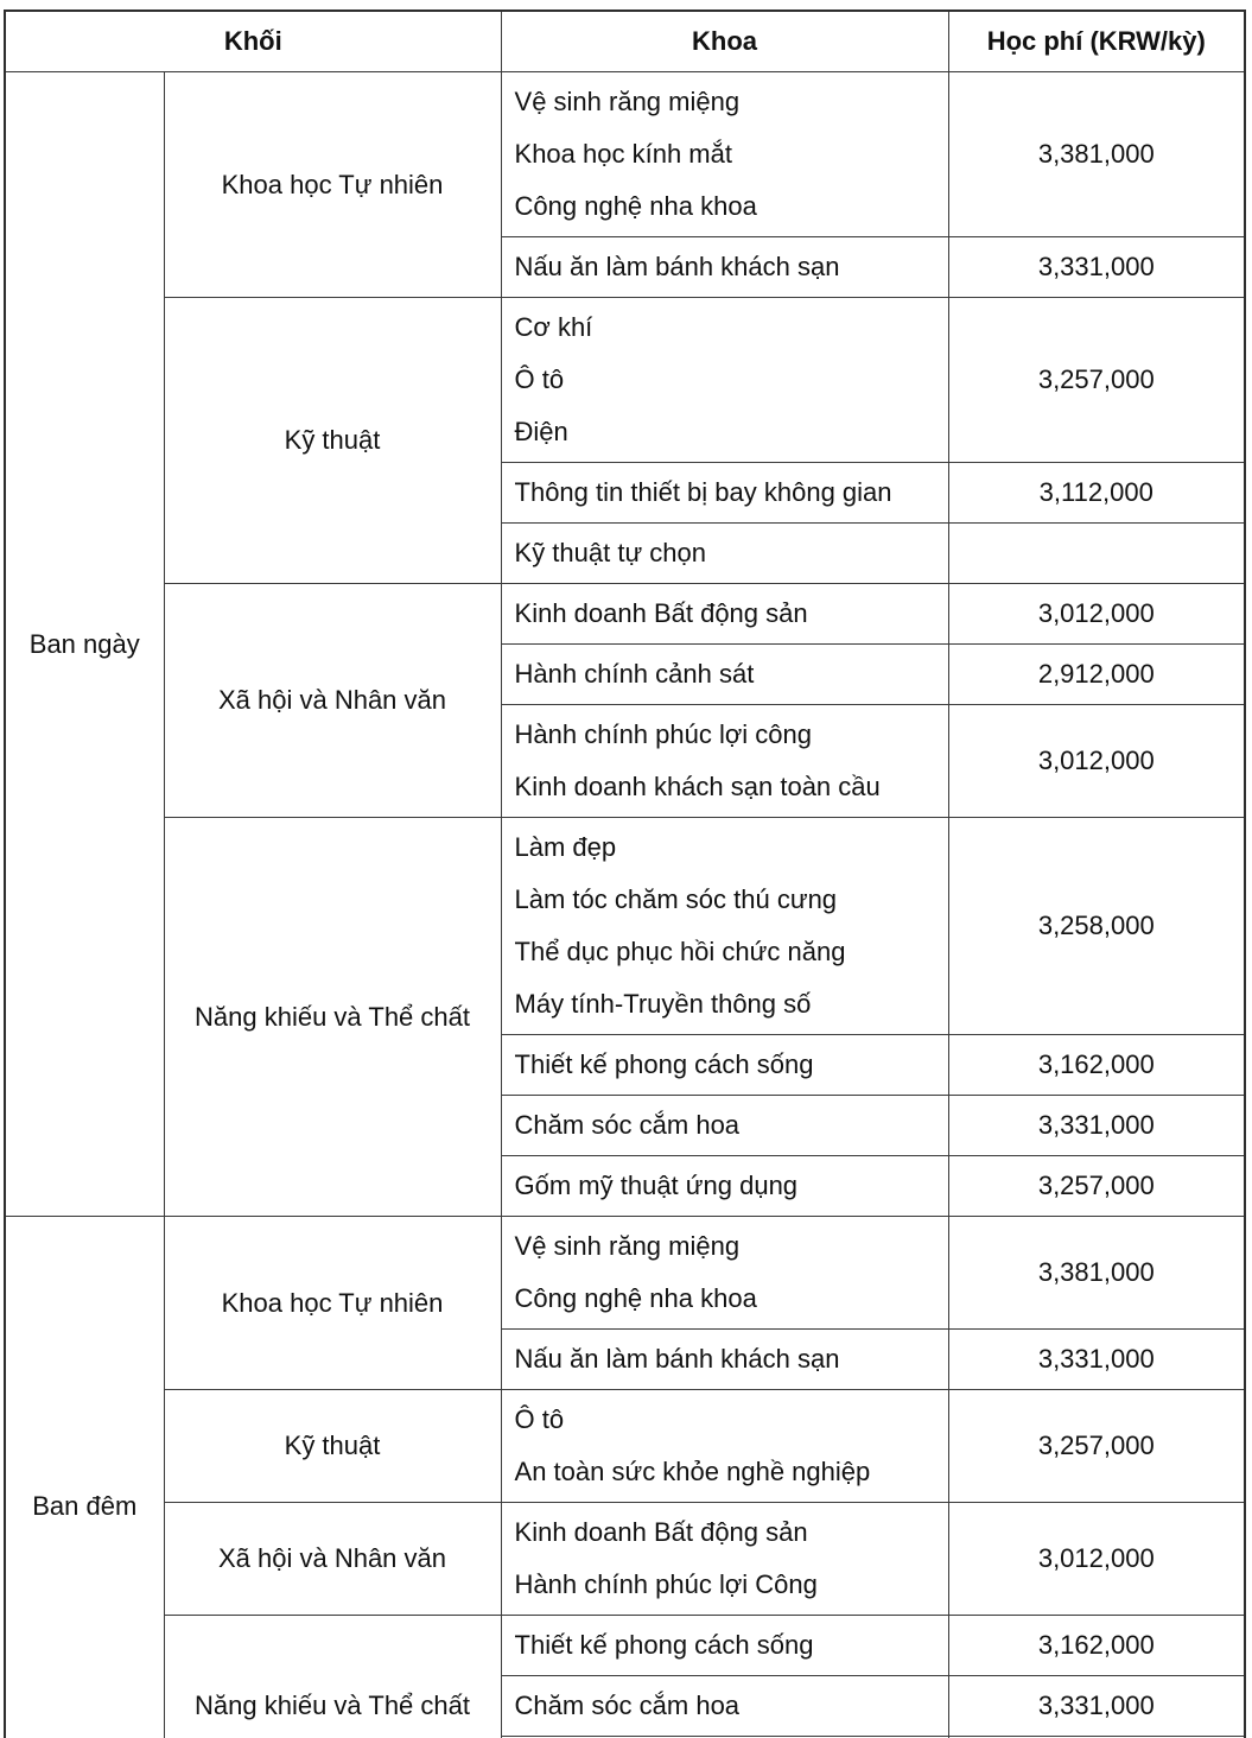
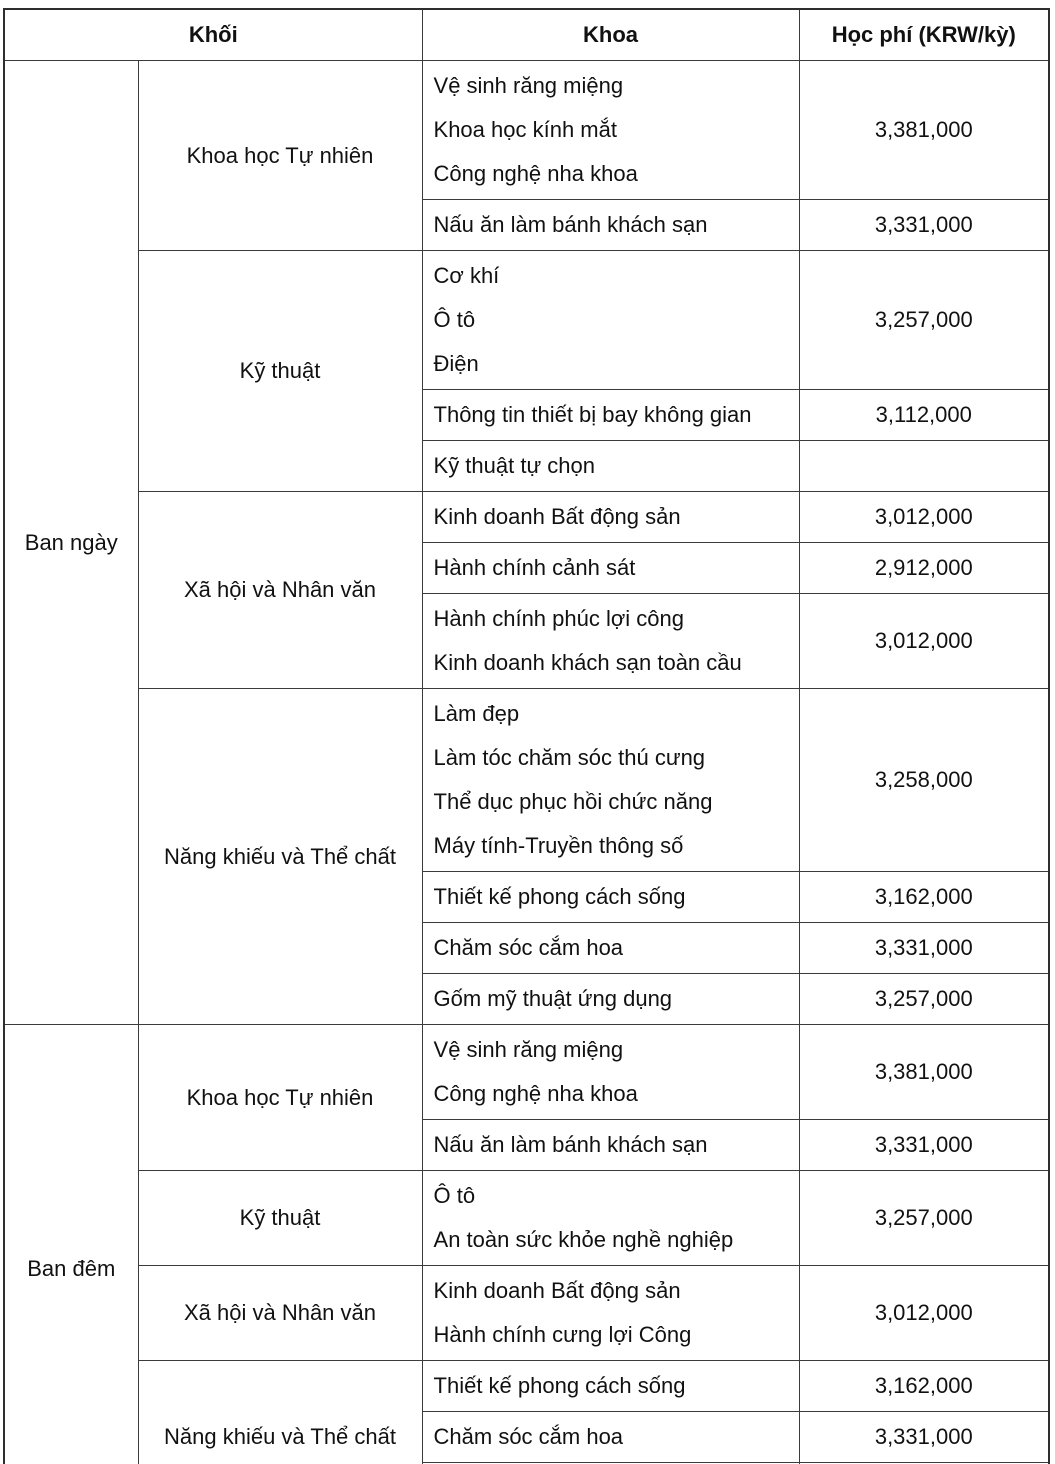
  Khối	Khoa	Học phí (KRW/kỳ)
  Ban ngày	Khoa học Tự nhiên	Vệ sinh răng miệngKhoa học kính mắtCông nghệ nha khoa	3,381,000
  Nấu ăn làm bánh khách sạn	3,331,000
  Kỹ thuật	Cơ khíÔ tôĐiện	3,257,000
  Thông tin thiết bị bay không gian	3,112,000
  Kỹ thuật tự chọn
  Xã hội và Nhân văn	Kinh doanh Bất động sản	3,012,000
  Hành chính cảnh sát	2,912,000
  Hành chính phúc lợi côngKinh doanh khách sạn toàn cầu	3,012,000
  Năng khiếu và Thể chất	Làm đẹpLàm tóc chăm sóc thú cưngThể dục phục hồi chức năngMáy tính-Truyền thông số	3,258,000
  Thiết kế phong cách sống	3,162,000
  Chăm sóc cắm hoa	3,331,000
  Gốm mỹ thuật ứng dụng	3,257,000
  Ban đêm	Khoa học Tự nhiên	Vệ sinh răng miệngCông nghệ nha khoa	3,381,000
  Nấu ăn làm bánh khách sạn	3,331,000
  Kỹ thuật	Ô tôAn toàn sức khỏe nghề nghiệp	3,257,000
- Xã hội và Nhân văn	Kinh doanh Bất động sảnHành chính phúc lợi Công	3,012,000
+ Xã hội và Nhân văn	Kinh doanh Bất động sảnHành chính cưng lợi Công	3,012,000
  Năng khiếu và Thể chất	Thiết kế phong cách sống	3,162,000
  Chăm sóc cắm hoa	3,331,000
